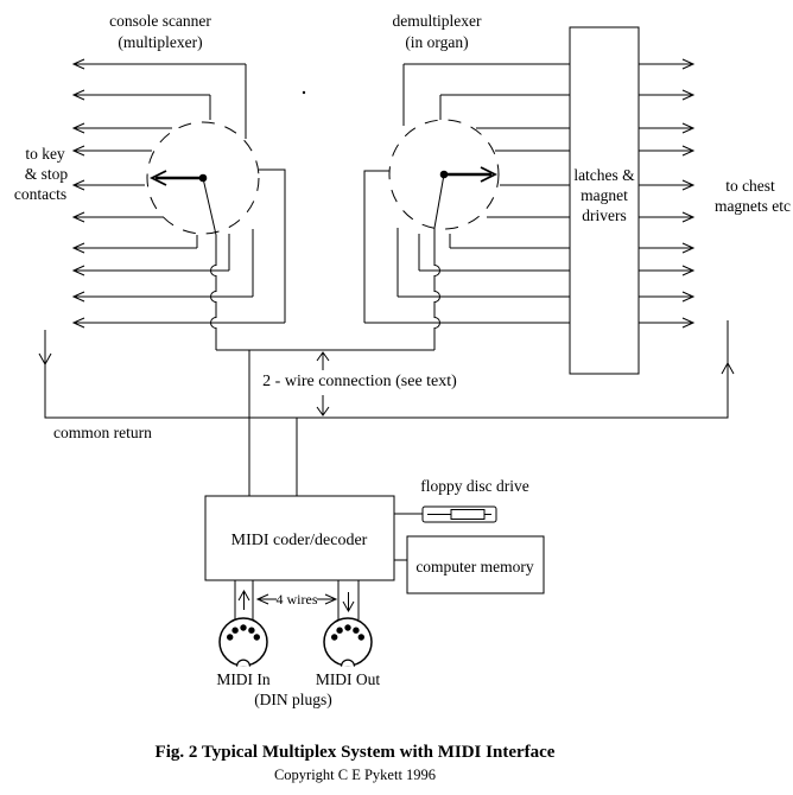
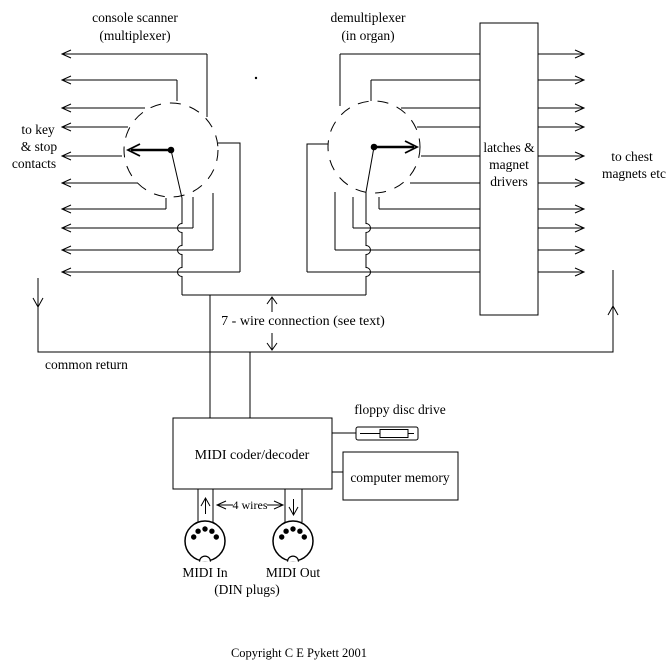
  console scanner
  (multiplexer)
  demultiplexer
  (in organ)
  to key
  & stop
  contacts
  latches &
  magnet
  drivers
  to chest
  magnets etc
- 2 - wire connection (see text)
+ 7 - wire connection (see text)
  common return
  MIDI coder/decoder
  floppy disc drive
  computer memory
  4 wires
  MIDI In
  MIDI Out
  (DIN plugs)
- Fig. 2 Typical Multiplex System with MIDI Interface
- Copyright C E Pykett 1996
+ Copyright C E Pykett 2001
